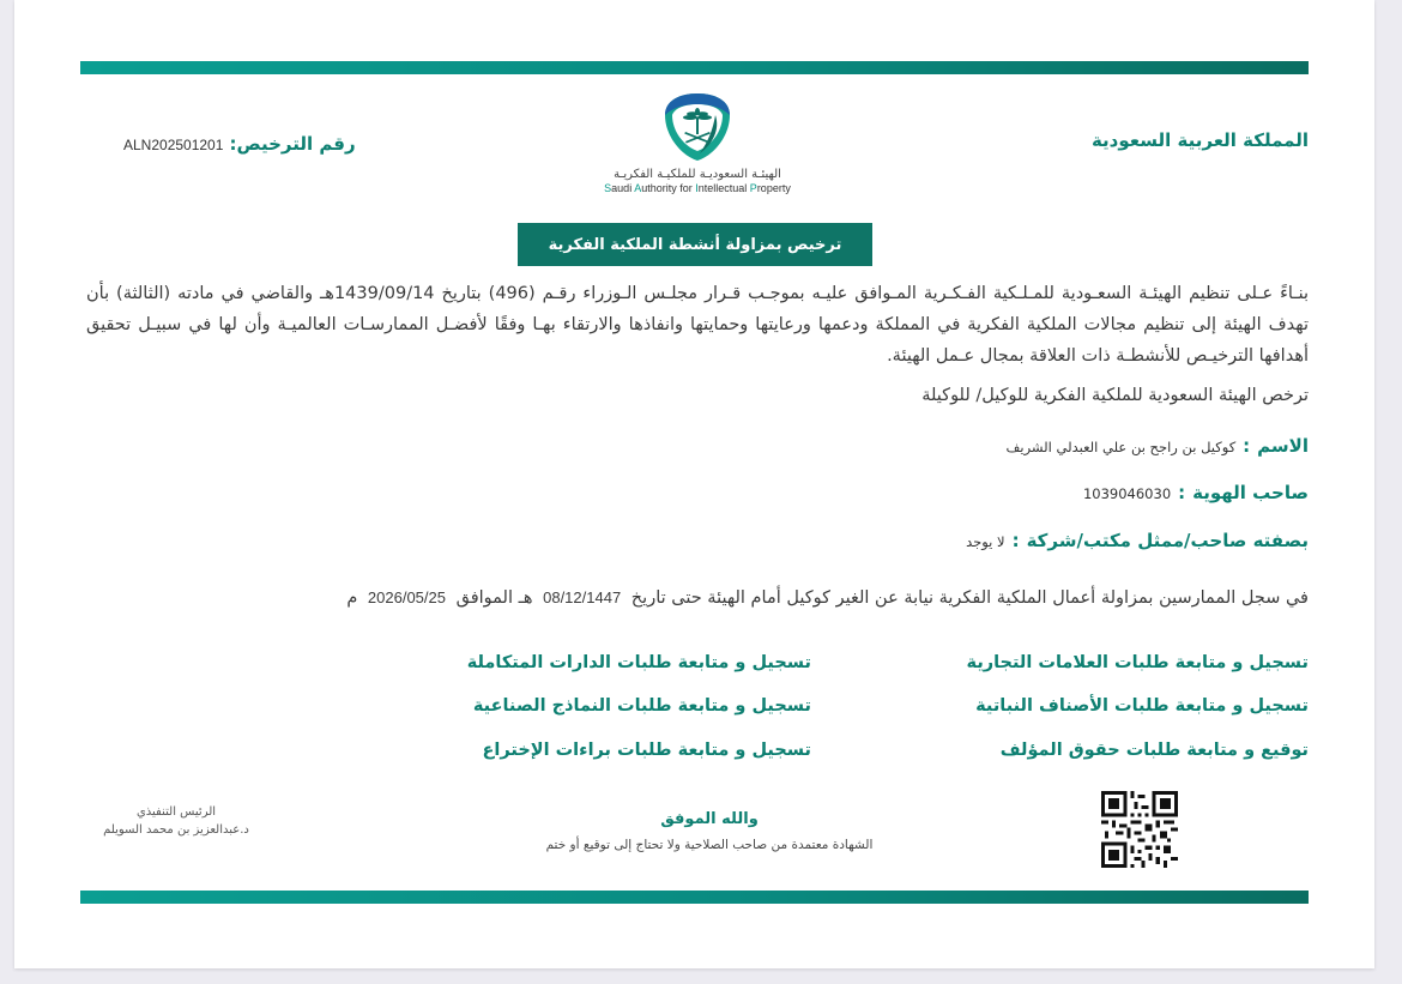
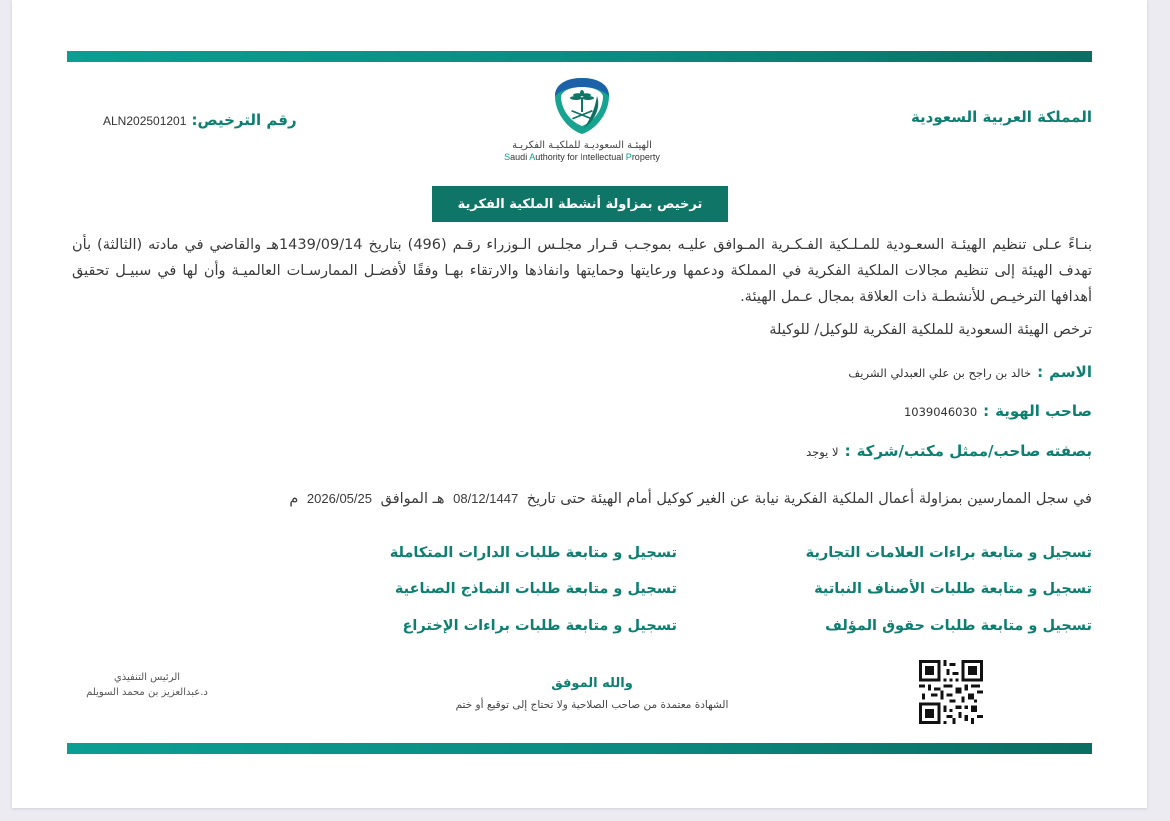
  المملكة العربية السعودية
  رقم الترخيص: ALN202501201
  الهيئـة السعوديـة للملكيـة الفكريـة
  Saudi Authority for Intellectual Property
  ترخيص بمزاولة أنشطة الملكية الفكرية
  بنـاءً عـلى تنظيم الهيئـة السعـودية للمـلـكية الفـكـرية المـوافق عليـه بموجـب قـرار مجلـس الـوزراء رقـم (496) بتاريخ 1439/09/14هـ والقاضي في مادته (الثالثة) بأن تهدف الهيئة إلى تنظيم مجالات الملكية الفكرية في المملكة ودعمها ورعايتها وحمايتها وانفاذها والارتقاء بهـا وفقًا لأفضـل الممارسـات العالميـة وأن لها في سبيـل تحقيق أهدافها الترخيـص للأنشطـة ذات العلاقة بمجال عـمل الهيئة.
  ترخص الهيئة السعودية للملكية الفكرية للوكيل/ للوكيلة
- الاسم:كوكيل بن راجح بن علي العبدلي الشريف
+ الاسم:خالد بن راجح بن علي العبدلي الشريف
  صاحب الهوية:1039046030
  بصفته صاحب/ممثل مكتب/شركة:لا يوجد
  في سجل الممارسين بمزاولة أعمال الملكية الفكرية نيابة عن الغير كوكيل أمام الهيئة حتى تاريخ 08/12/1447 هـ الموافق 2026/05/25 م
- تسجيل و متابعة طلبات العلامات التجارية
+ تسجيل و متابعة براءات العلامات التجارية
  تسجيل و متابعة طلبات الأصناف النباتية
- توقيع و متابعة طلبات حقوق المؤلف
+ تسجيل و متابعة طلبات حقوق المؤلف
  تسجيل و متابعة طلبات الدارات المتكاملة
  تسجيل و متابعة طلبات النماذج الصناعية
  تسجيل و متابعة طلبات براءات الإختراع
  والله الموفق
  الشهادة معتمدة من صاحب الصلاحية ولا تحتاج إلى توقيع أو ختم
  الرئيس التنفيذي
  د.عبدالعزيز بن محمد السويلم
